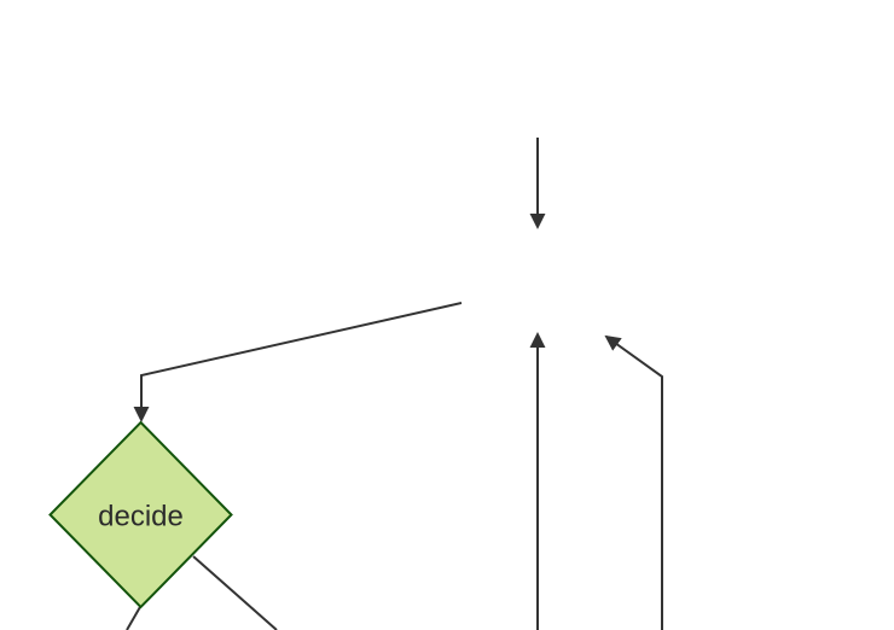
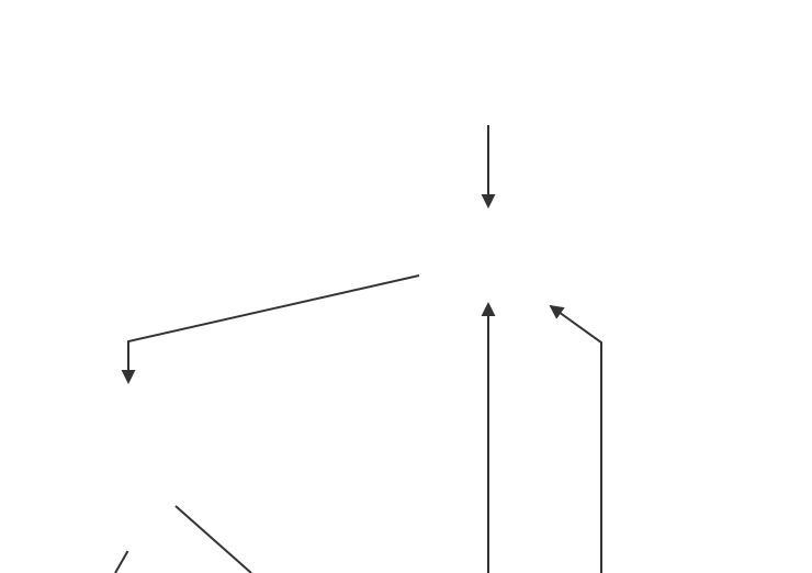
- decide
